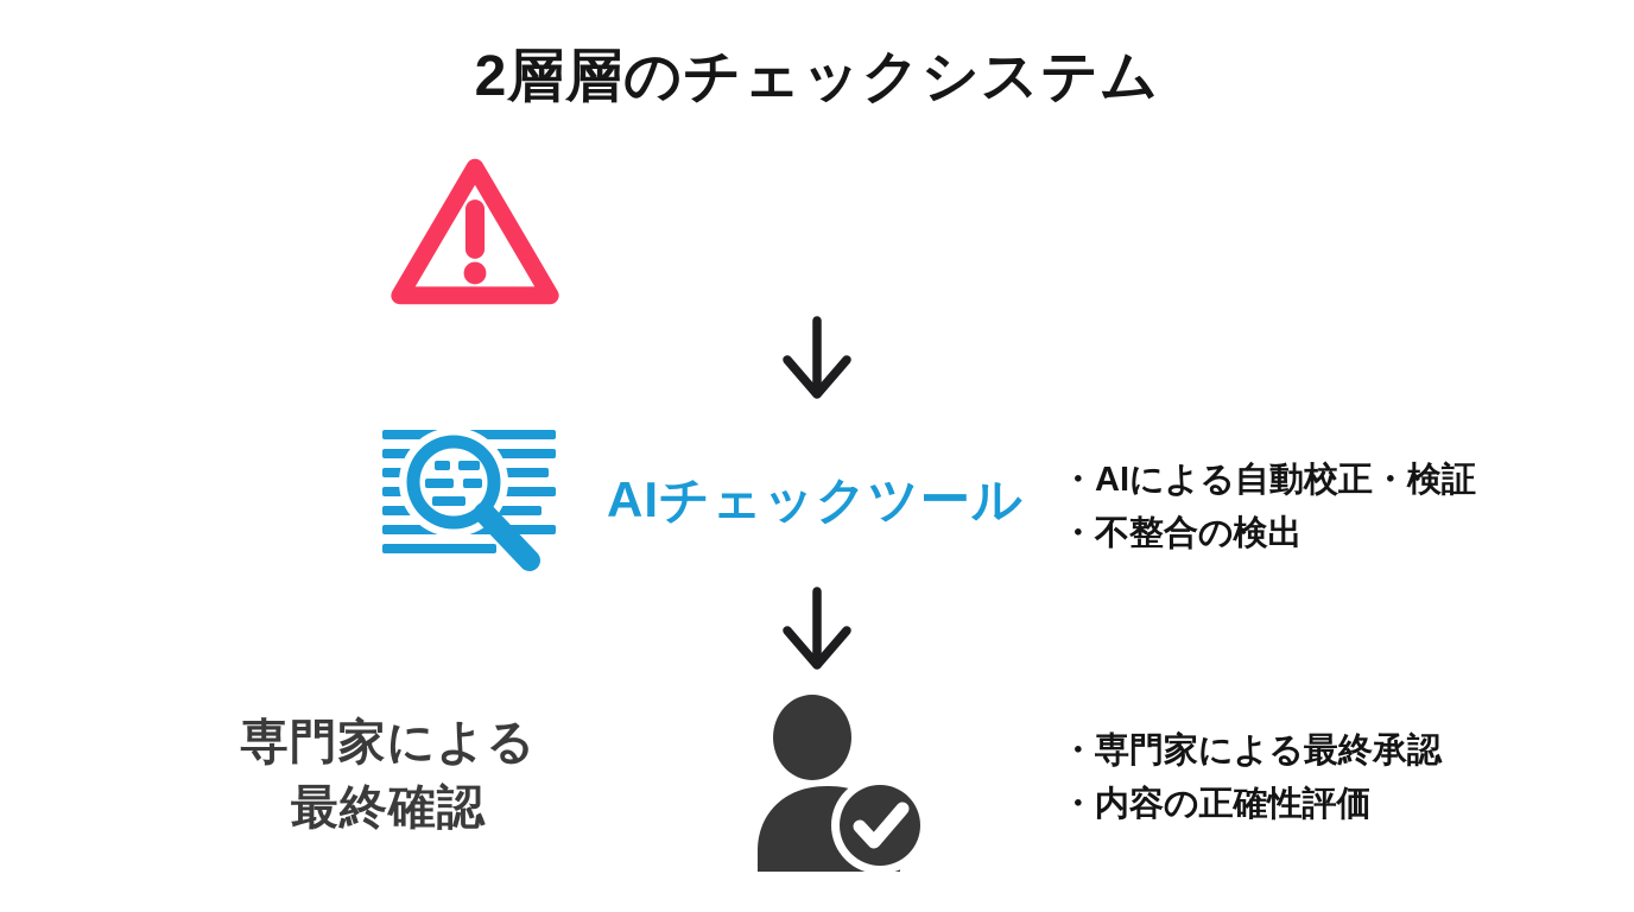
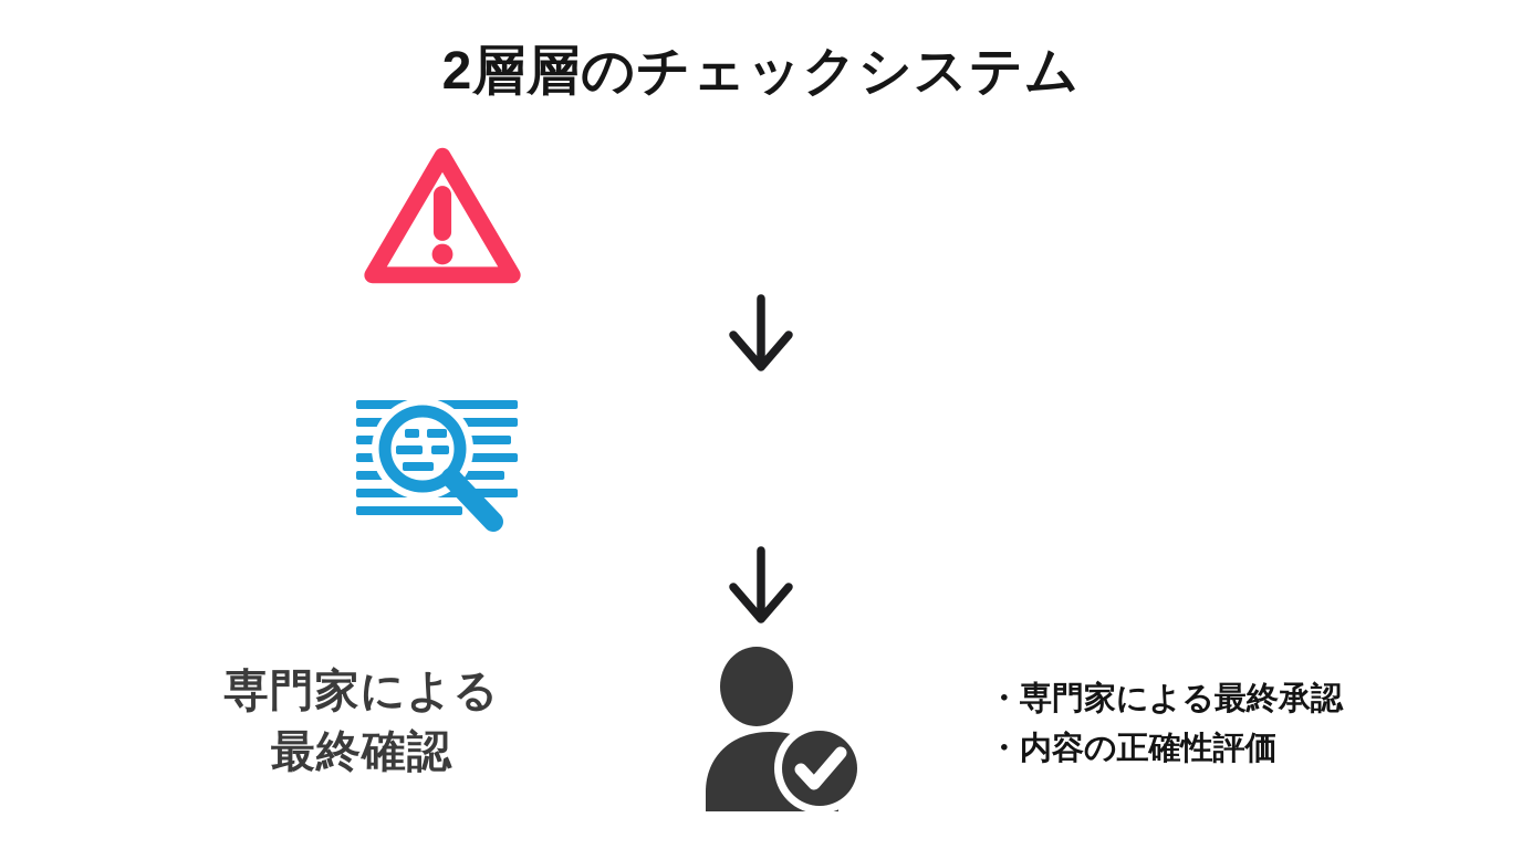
  2層層のチェックシステム
- AIチェックツール
- ・AIによる自動校正・検証
- ・不整合の検出
  専門家による
  最終確認
  ・専門家による最終承認
  ・内容の正確性評価
